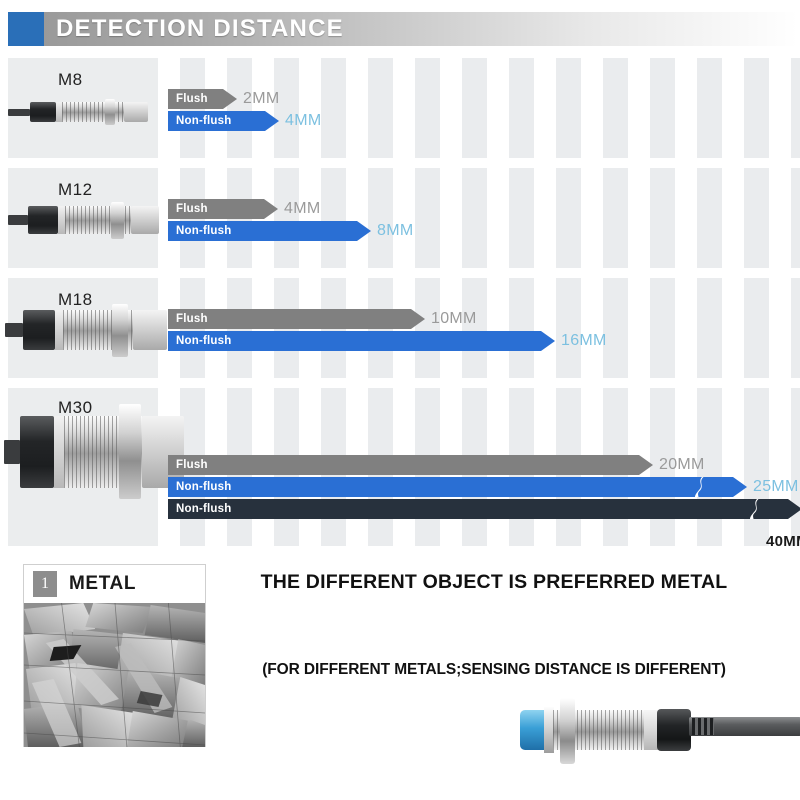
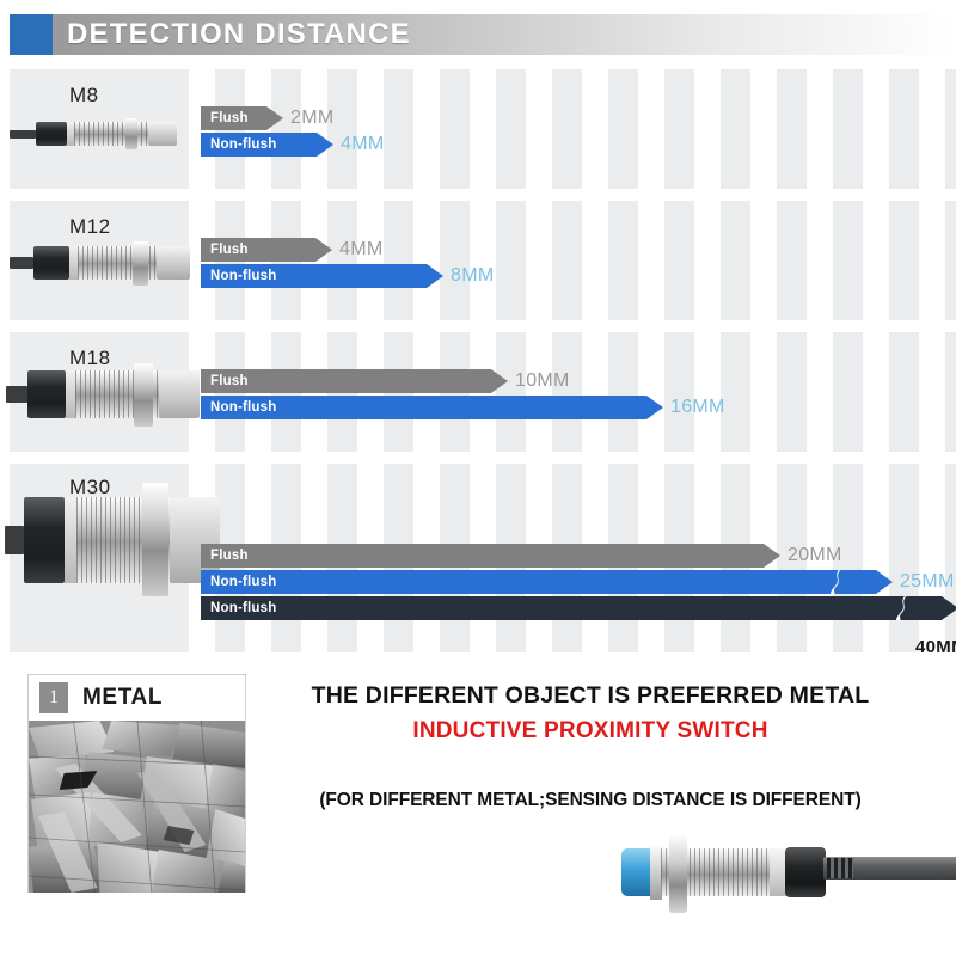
  DETECTION DISTANCE
  M8
  Flush
  2MM
  Non-flush
  4MM
  M12
  Flush
  4MM
  Non-flush
  8MM
  M18
  Flush
  10MM
  Non-flush
  16MM
  M30
  Flush
  20MM
  Non-flush
  25MM
  Non-flush
  40M
  1
  METAL
  THE DIFFERENT OBJECT IS PREFERRED METAL
+ INDUCTIVE PROXIMITY SWITCH
- (FOR DIFFERENT METALS;SENSING DISTANCE IS DIFFERENT)
+ (FOR DIFFERENT METAL;SENSING DISTANCE IS DIFFERENT)
